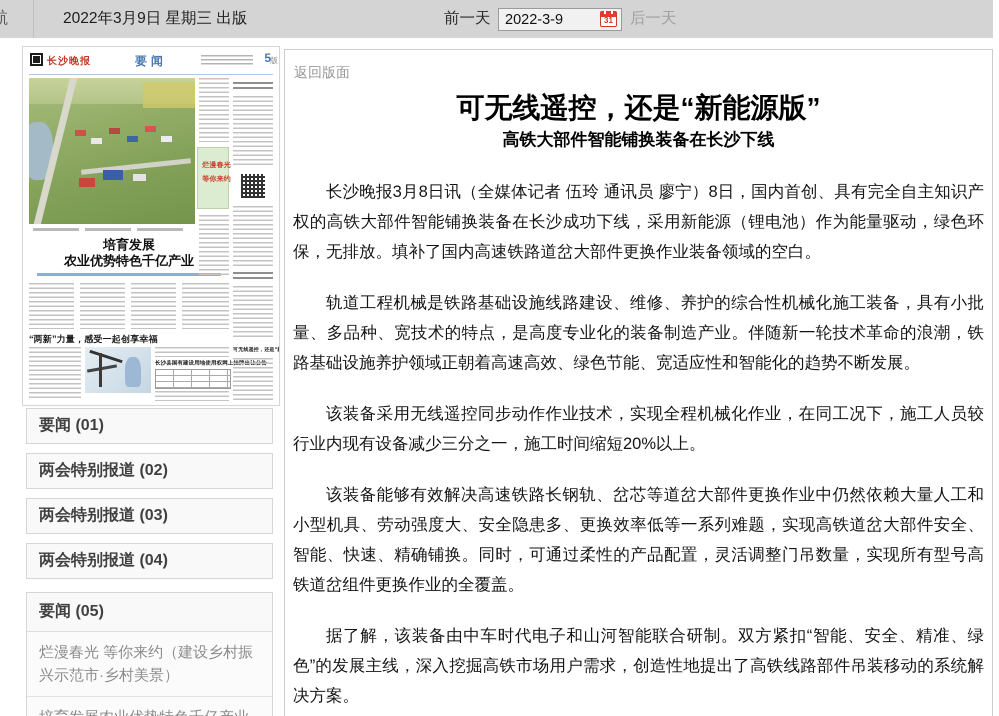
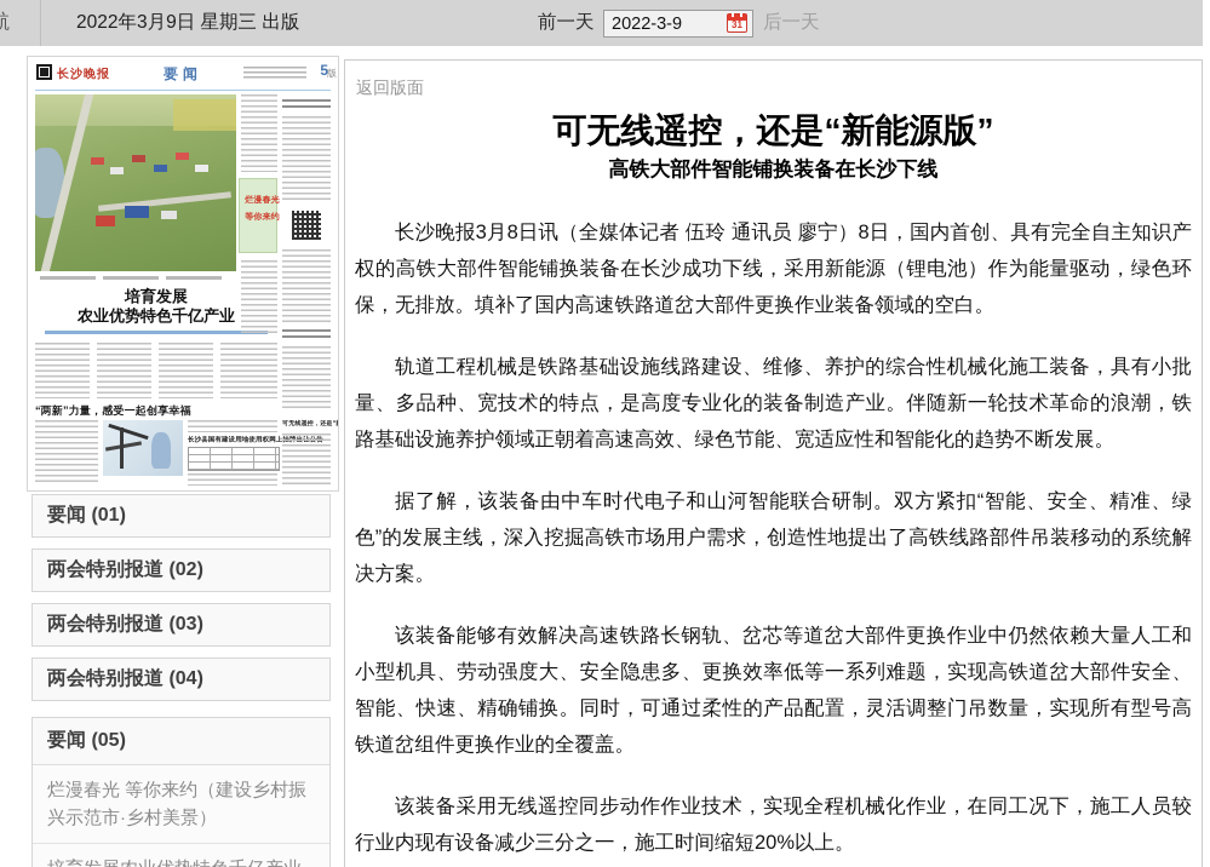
  航
  2022年3月9日 星期三 出版
  前一天
  2022-3-9
  31
  后一天
  长沙晚报
  要闻
  5
  版
  培育发展
  农业优势特色千亿产业
  “两新”力量，感受一起创享幸福
  烂漫春光
  等你来约
  要闻 (01)
  两会特别报道 (02)
  两会特别报道 (03)
  两会特别报道 (04)
  要闻 (05)
  烂漫春光 等你来约（建设乡村振兴示范市·乡村美景）
  返回版面
  可无线遥控，还是“新能源版”
  高铁大部件智能铺换装备在长沙下线
  长沙晚报3月8日讯（全媒体记者 伍玲 通讯员 廖宁）8日，国内首创、具有完全自主知识产权的高铁大部件智能铺换装备在长沙成功下线，采用新能源（锂电池）作为能量驱动，绿色环保，无排放。填补了国内高速铁路道岔大部件更换作业装备领域的空白。
  轨道工程机械是铁路基础设施线路建设、维修、养护的综合性机械化施工装备，具有小批量、多品种、宽技术的特点，是高度专业化的装备制造产业。伴随新一轮技术革命的浪潮，铁路基础设施养护领域正朝着高速高效、绿色节能、宽适应性和智能化的趋势不断发展。
- 该装备采用无线遥控同步动作作业技术，实现全程机械化作业，在同工况下，施工人员较行业内现有设备减少三分之一，施工时间缩短20%以上。
+ 据了解，该装备由中车时代电子和山河智能联合研制。双方紧扣“智能、安全、精准、绿色”的发展主线，深入挖掘高铁市场用户需求，创造性地提出了高铁线路部件吊装移动的系统解决方案。
  该装备能够有效解决高速铁路长钢轨、岔芯等道岔大部件更换作业中仍然依赖大量人工和小型机具、劳动强度大、安全隐患多、更换效率低等一系列难题，实现高铁道岔大部件安全、智能、快速、精确铺换。同时，可通过柔性的产品配置，灵活调整门吊数量，实现所有型号高铁道岔组件更换作业的全覆盖。
- 据了解，该装备由中车时代电子和山河智能联合研制。双方紧扣“智能、安全、精准、绿色”的发展主线，深入挖掘高铁市场用户需求，创造性地提出了高铁线路部件吊装移动的系统解决方案。
+ 该装备采用无线遥控同步动作作业技术，实现全程机械化作业，在同工况下，施工人员较行业内现有设备减少三分之一，施工时间缩短20%以上。
